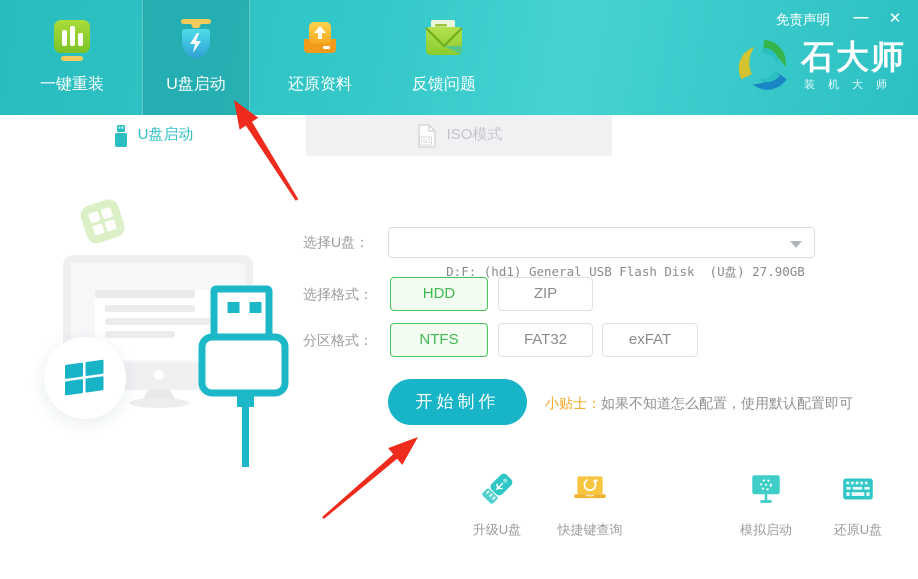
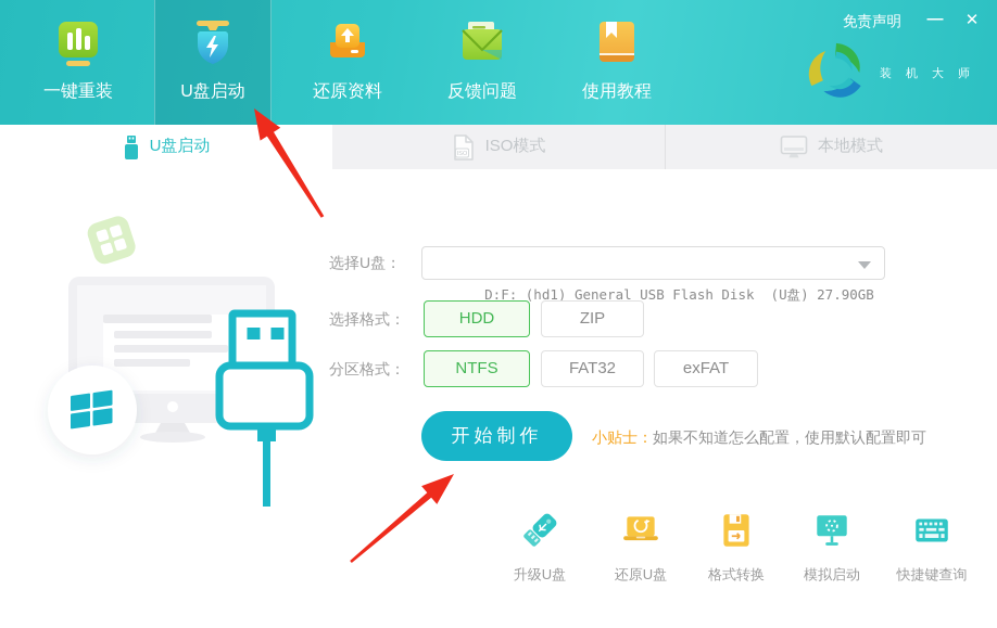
  一键重装
  U盘启动
  还原资料
  反馈问题
+ 使用教程
  免责声明
  —
  ✕
- 石大师
  装机大师
  U盘启动
  ISO模式
+ 本地模式
  选择U盘：
  D:F: (hd1) General USB Flash Disk (U盘) 27.90GB
  选择格式：
  HDD
  ZIP
  分区格式：
  NTFS
  FAT32
  exFAT
  开始制作
  小贴士：如果不知道怎么配置，使用默认配置即可
  升级U盘
- 快捷键查询
+ 还原U盘
+ 格式转换
  模拟启动
- 还原U盘
+ 快捷键查询
